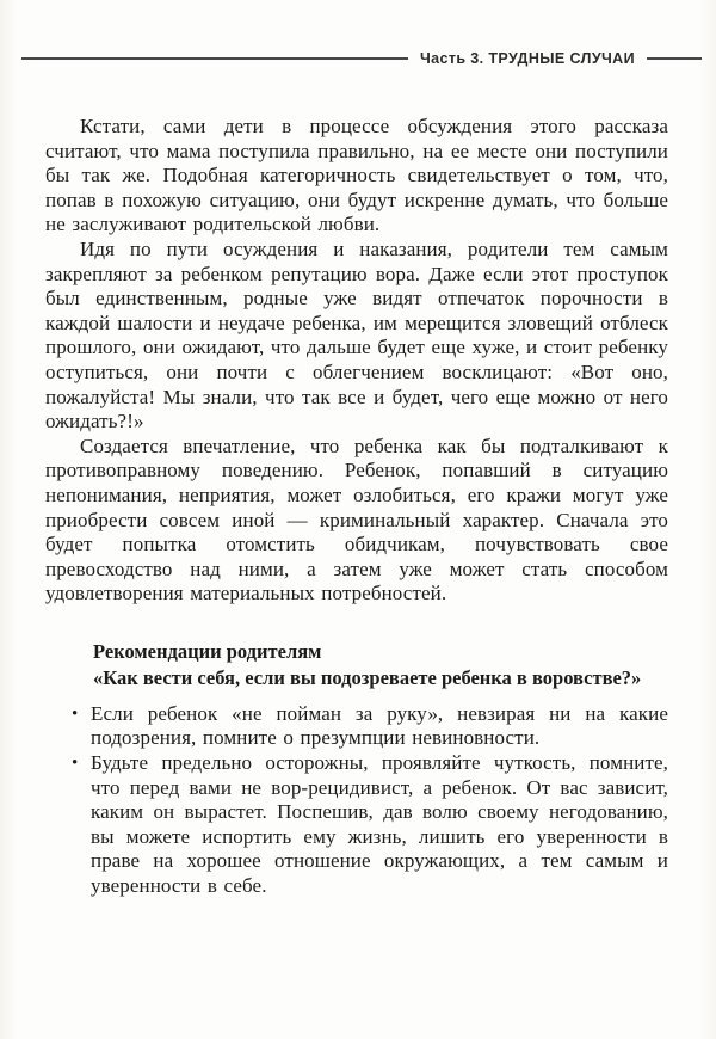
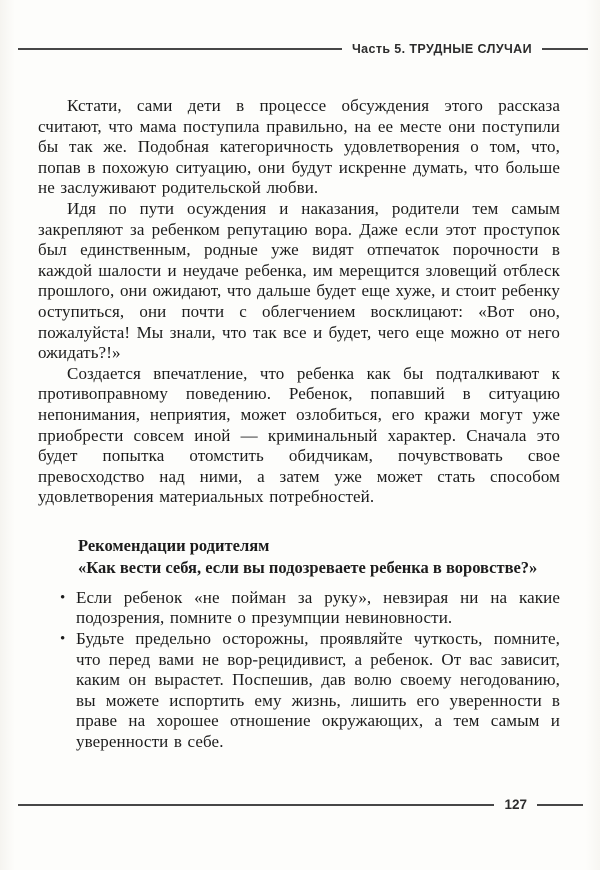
- Часть 3. ТРУДНЫЕ СЛУЧАИ
+ Часть 5. ТРУДНЫЕ СЛУЧАИ
- Кстати, сами дети в процессе обсуждения этого рассказа считают, что мама поступила правильно, на ее месте они поступили бы так же. Подобная категоричность свидетельствует о том, что, попав в похожую ситуацию, они будут искренне думать, что больше не заслуживают родительской любви.
+ Кстати, сами дети в процессе обсуждения этого рассказа считают, что мама поступила правильно, на ее месте они поступили бы так же. Подобная категоричность удовлетворения о том, что, попав в похожую ситуацию, они будут искренне думать, что больше не заслуживают родительской любви.
  Идя по пути осуждения и наказания, родители тем самым закрепляют за ребенком репутацию вора. Даже если этот проступок был единственным, родные уже видят отпечаток порочности в каждой шалости и неудаче ребенка, им мерещится зловещий отблеск прошлого, они ожидают, что дальше будет еще хуже, и стоит ребенку оступиться, они почти с облегчением восклицают: «Вот оно, пожалуйста! Мы знали, что так все и будет, чего еще можно от него ожидать?!»
  Создается впечатление, что ребенка как бы подталкивают к противоправному поведению. Ребенок, попавший в ситуацию непонимания, неприятия, может озлобиться, его кражи могут уже приобрести совсем иной — криминальный характер. Сначала это будет попытка отомстить обидчикам, почувствовать свое превосходство над ними, а затем уже может стать способом удовлетворения материальных потребностей.
  Рекомендации родителям
  «Как вести себя, если вы подозреваете ребенка в воровстве?»
  •
  Если ребенок «не пойман за руку», невзирая ни на какие подозрения, помните о презумпции невиновности.
  •
  Будьте предельно осторожны, проявляйте чуткость, помните, что перед вами не вор-рецидивист, а ребенок. От вас зависит, каким он вырастет. Поспешив, дав волю своему негодованию, вы можете испортить ему жизнь, лишить его уверенности в праве на хорошее отношение окружающих, а тем самым и уверенности в себе.
+ 127
